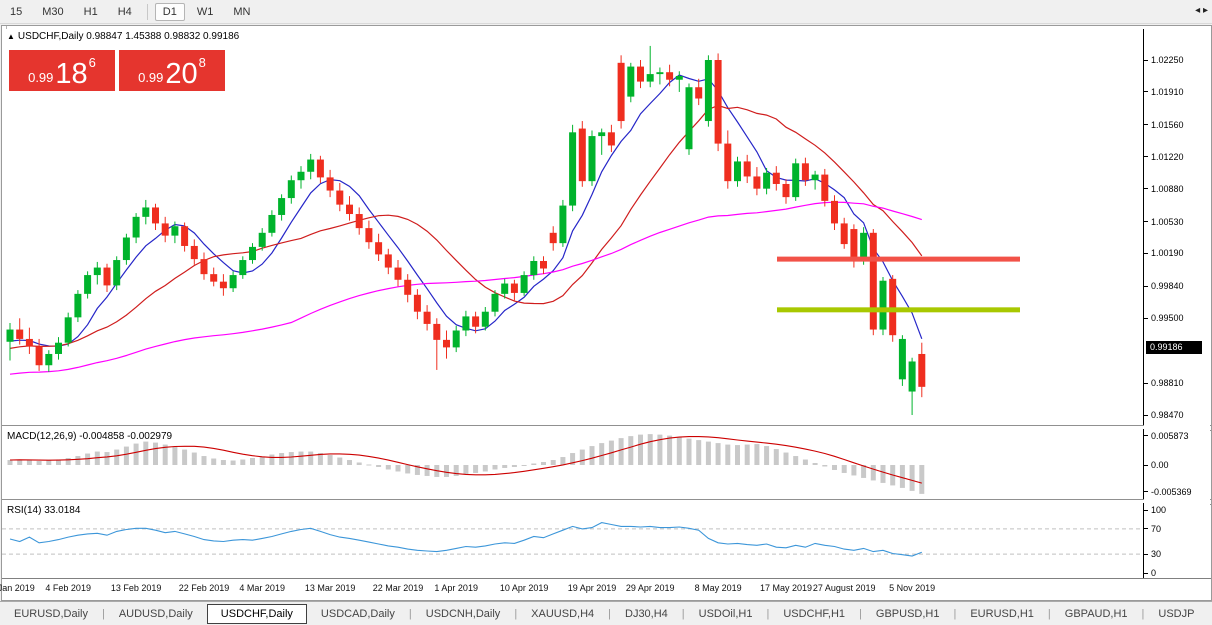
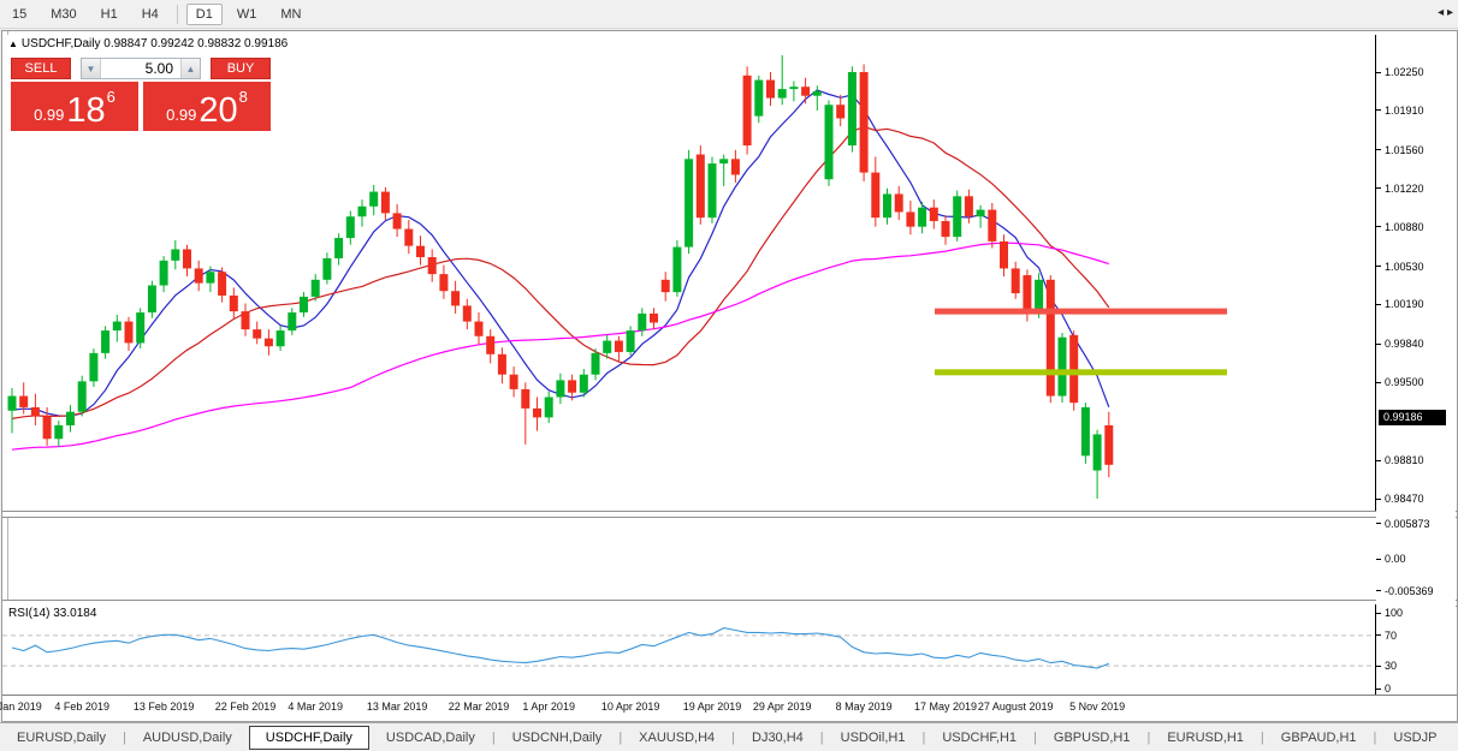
  15
  M30
  H1
  H4
  D1
  W1
  MN
- ▲ USDCHF,Daily 0.98847 1.45388 0.98832 0.99186
+ ▲ USDCHF,Daily 0.98847 0.99242 0.98832 0.99186
- MACD(12,26,9) -0.004858 -0.002979
  RSI(14) 33.0184
  1.02250
  1.01910
  1.01560
  1.01220
  1.00880
  1.00530
  1.00190
  0.99840
  0.99500
  0.98810
  0.98470
  0.005873
  0.00
  -0.005369
  100
  70
  30
  0
  0.99186
  4 Feb 2019
  13 Feb 2019
  22 Feb 2019
  4 Mar 2019
  13 Mar 2019
  22 Mar 2019
  1 Apr 2019
  10 Apr 2019
  19 Apr 2019
  29 Apr 2019
  8 May 2019
  17 May 2019
  27 August 2019
  5 Nov 2019
+ SELL
+ ▼
+ 5.00
+ ▲
+ BUY
  0.99
  18
  6
  0.99
  20
  8
  EURUSD,Daily
  |
  AUDUSD,Daily
  USDCHF,Daily
  USDCAD,Daily
  |
  USDCNH,Daily
  |
  XAUUSD,H4
  |
  DJ30,H4
  |
  USDOil,H1
  |
  USDCHF,H1
  |
  GBPUSD,H1
  |
  EURUSD,H1
  |
  GBPAUD,H1
  |
  USDJP
  ◂ ▸
